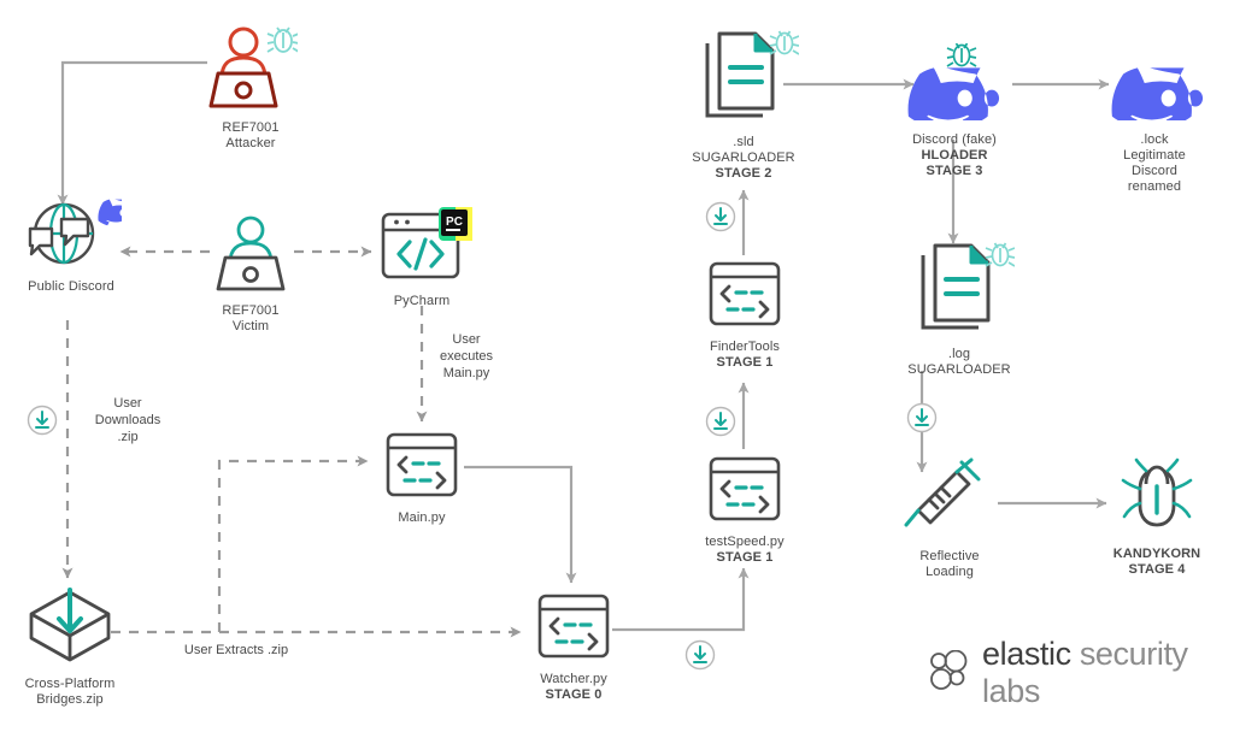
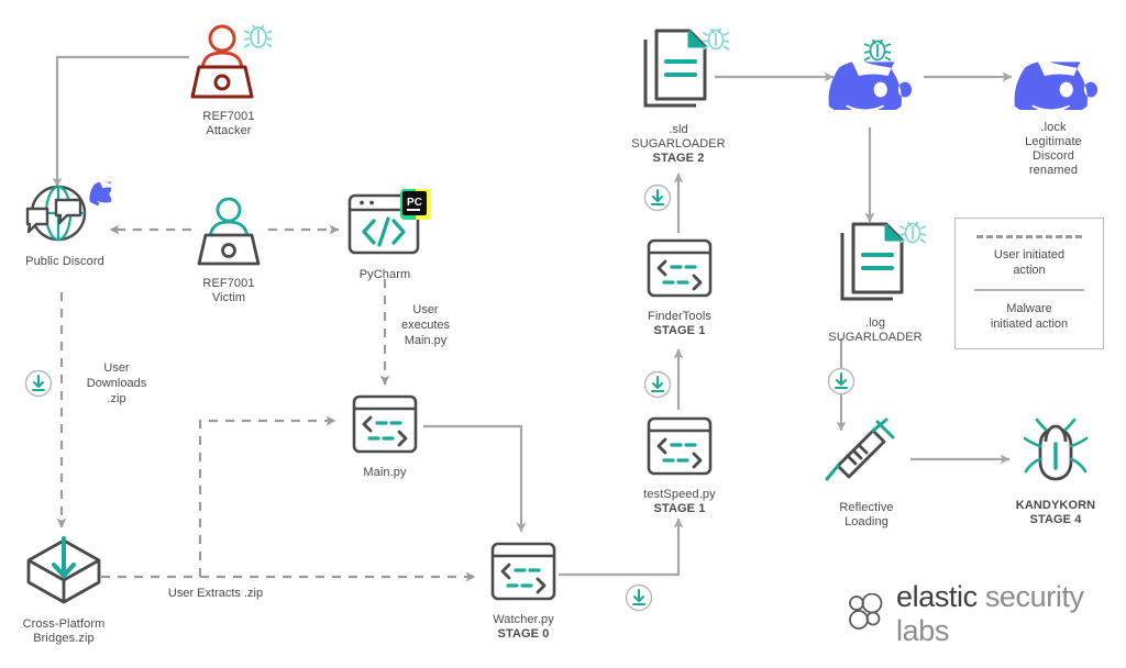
  REF7001
  Attacker
  Public Discord
  REF7001
  Victim
  PC
  PyCharm
  Cross-Platform
  Bridges.zip
  Main.py
  Watcher.py
  STAGE 0
  testSpeed.py
  STAGE 1
  FinderTools
  STAGE 1
  .sld
  SUGARLOADER
  STAGE 2
- Discord (fake)
- HLOADER
- STAGE 3
  .lock
  Legitimate
  Discord
  renamed
  .log
  SUGARLOADER
  Reflective
  Loading
  KANDYKORN
  STAGE 4
  User
  Downloads
  .zip
  User
  executes
  Main.py
  User Extracts .zip
+ User initiated
+ action
+ Malware
+ initiated action
  elastic security labs
